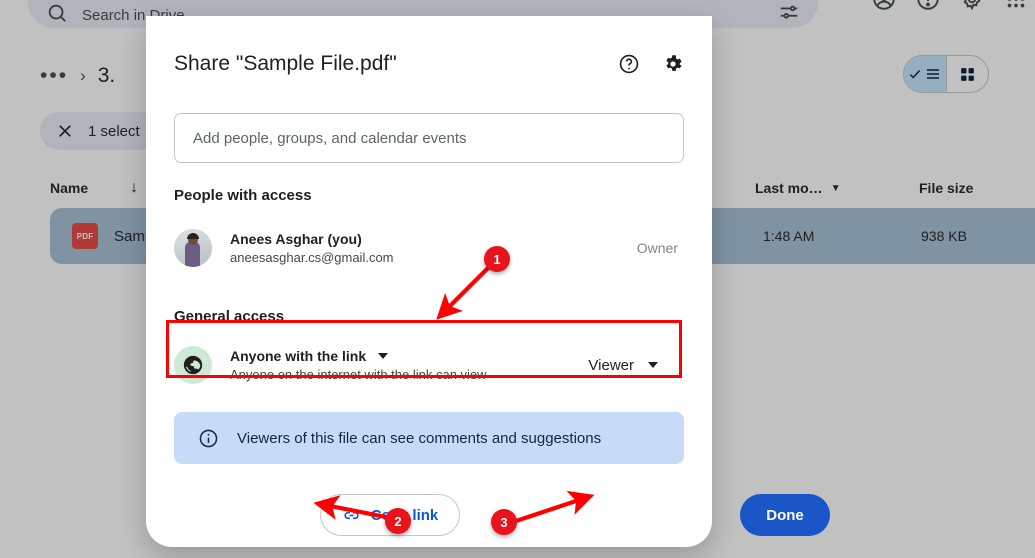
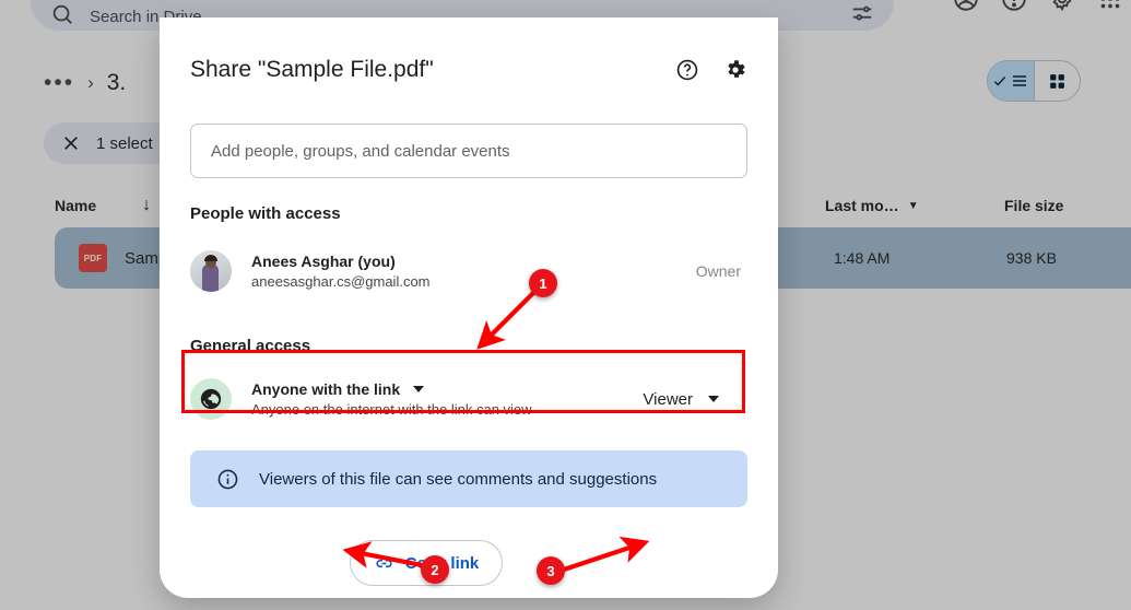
  •••
  ›
  3.
  1 select
  Name
  ↓
  Last mo…
  ▼
  File size
  PDF
  Sam
  1:48 AM
  938 KB
  Share "Sample File.pdf"
  Add people, groups, and calendar events
  People with access
  Anees Asghar (you)
  aneesasghar.cs@gmail.com
  Owner
  General access
  Anyone with the link
  Anyone on the internet with the link can view
  Viewer
  Viewers of this file can see comments and suggestions
- Done
  1
  2
  3
